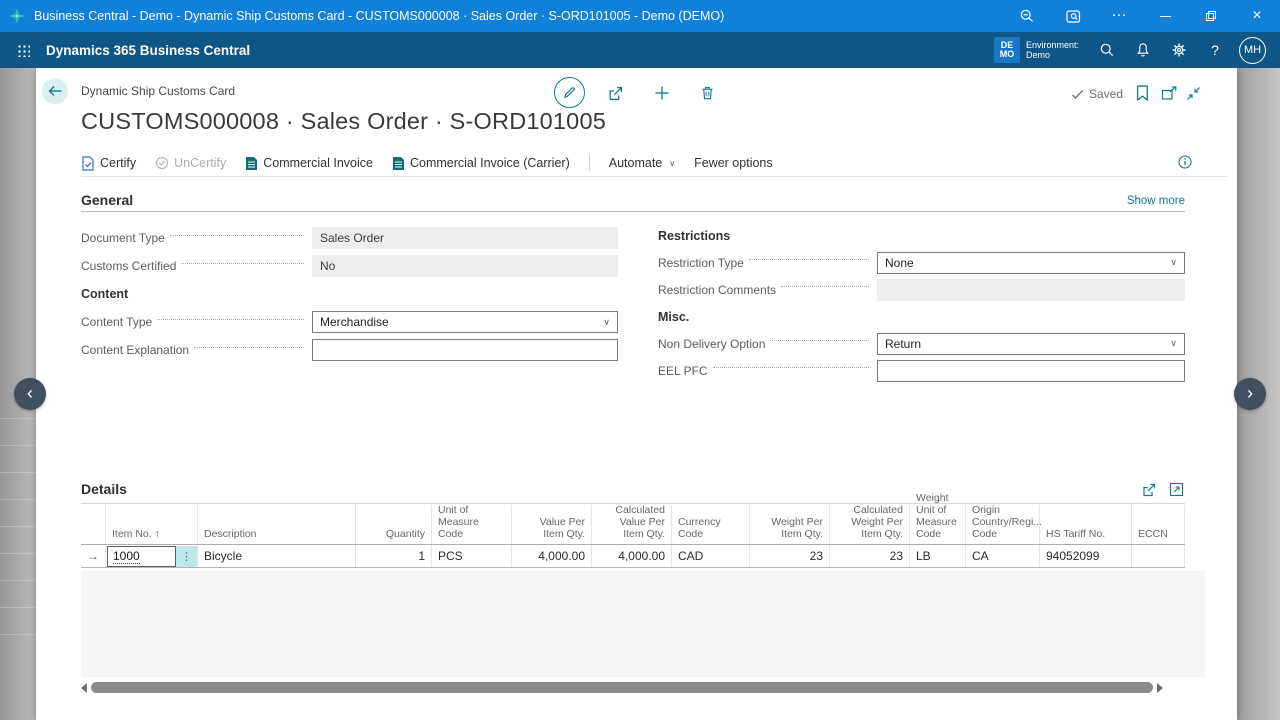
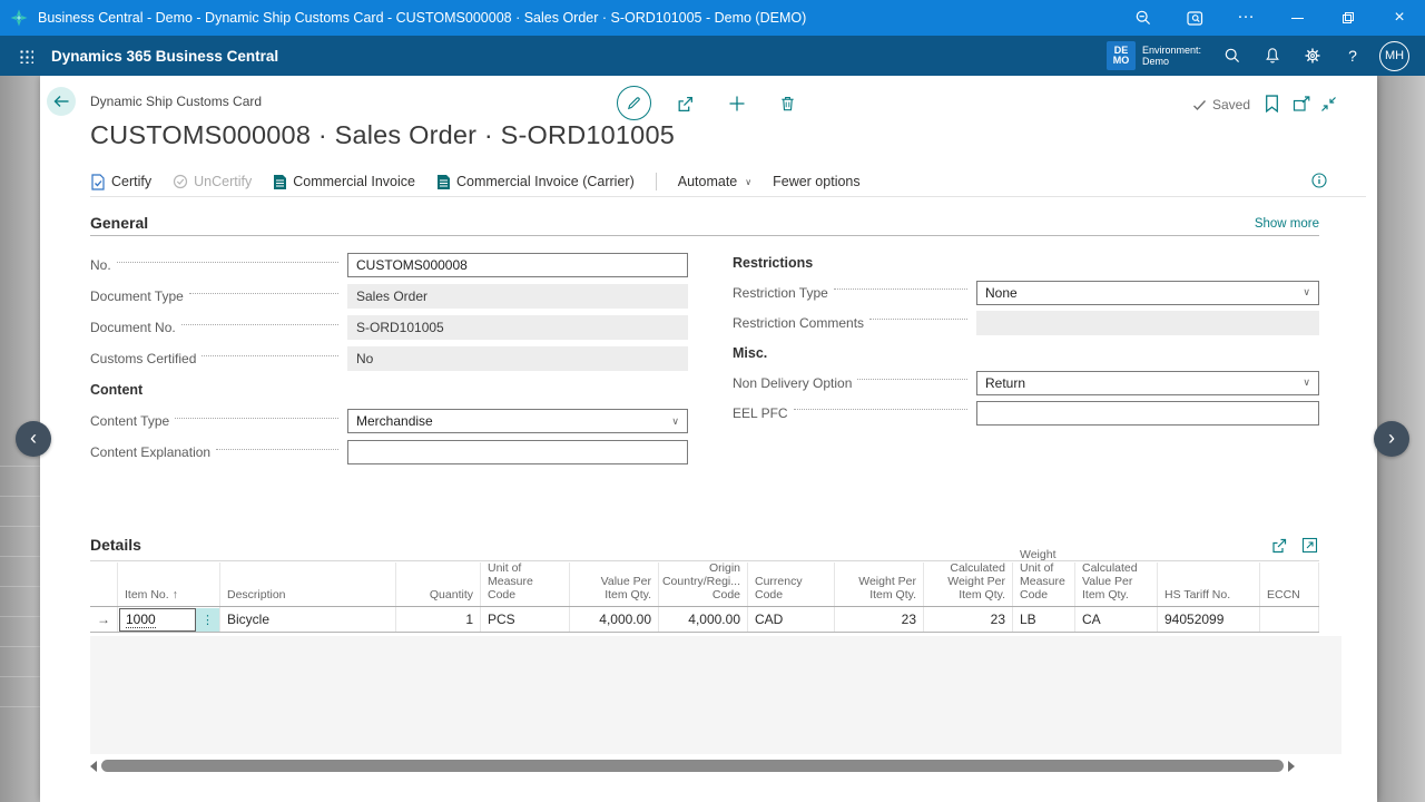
  Business Central - Demo - Dynamic Ship Customs Card - CUSTOMS000008 · Sales Order · S-ORD101005 - Demo (DEMO)
  …
  ×
  Dynamics 365 Business Central
  DE
  MO
  Environment:
  Demo
  ?
  MH
  Dynamic Ship Customs Card
  CUSTOMS000008 · Sales Order · S-ORD101005
  Saved
  Certify
  UnCertify
  Commercial Invoice
  Commercial Invoice (Carrier)
  Automate
  ∨
  Fewer options
  General
  Show more
+ No.
+ CUSTOMS000008
  Document Type
  Sales Order
+ Document No.
+ S-ORD101005
  Customs Certified
  No
  Content
  Content Type
  Merchandise
  ∨
  Content Explanation
  Restrictions
  Restriction Type
  None
  ∨
  Restriction Comments
  Misc.
  Non Delivery Option
  Return
  ∨
  EEL PFC
  Details
  Item No.
  ↑
  Description
  Quantity
  Unit of Measure Code
  Value Per Item Qty.
- Calculated Value Per Item Qty.
+ Origin Country/Regi... Code
  Currency Code
  Weight Per Item Qty.
  Calculated Weight Per Item Qty.
  Weight Unit of Measure Code
- Origin Country/Regi... Code
+ Calculated Value Per Item Qty.
  HS Tariff No.
  ECCN
  →
  1000
  ⋮
  Bicycle
  1
  PCS
  4,000.00
  4,000.00
  CAD
  23
  23
  LB
  CA
  94052099
  ‹
  ›
